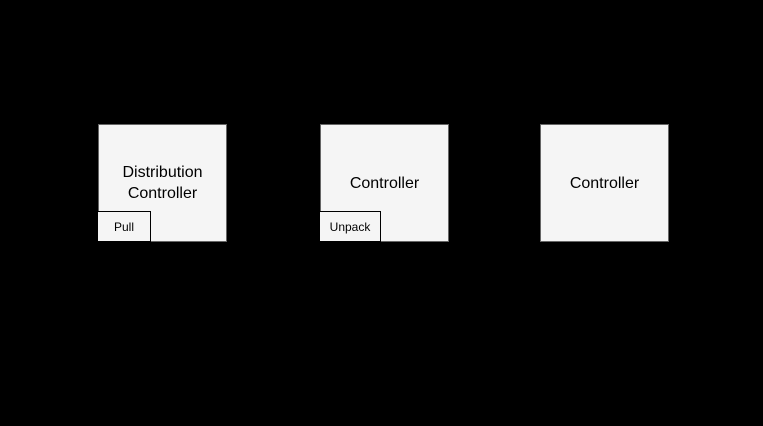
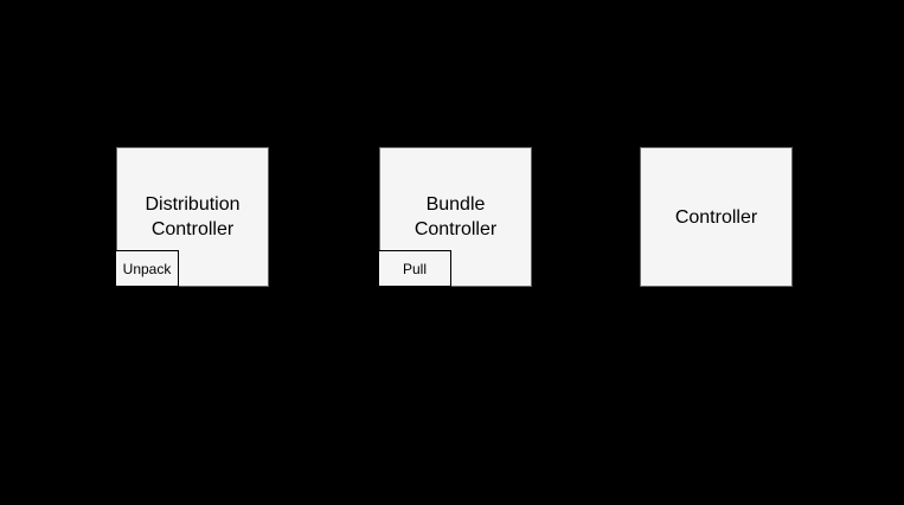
  Distribution
  Controller
- Pull
+ Unpack
+ Bundle
  Controller
- Unpack
+ Pull
  Controller
